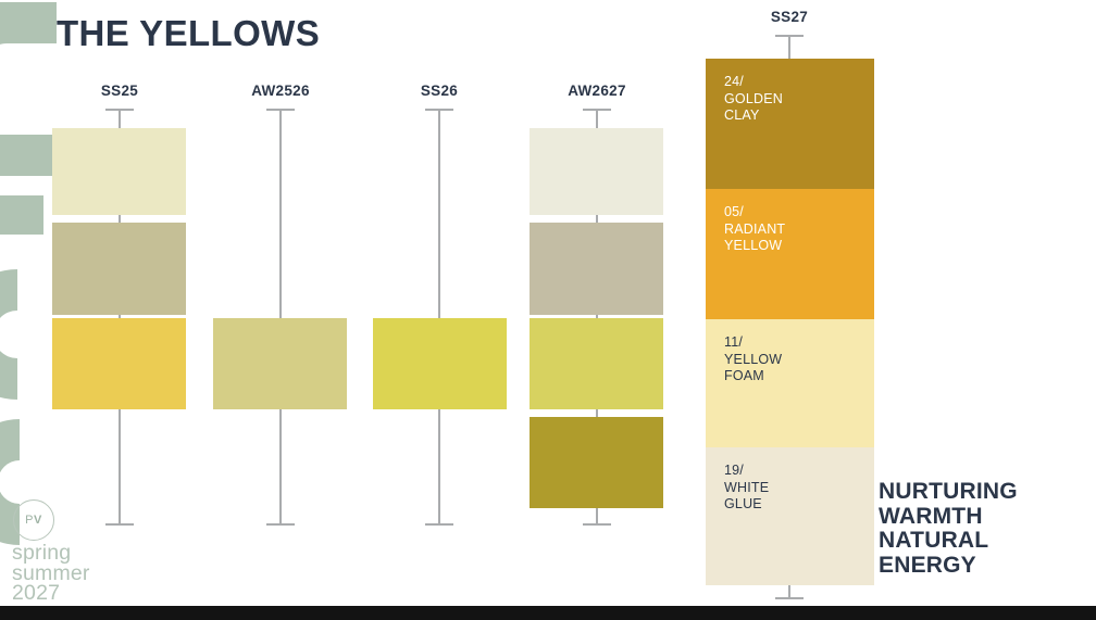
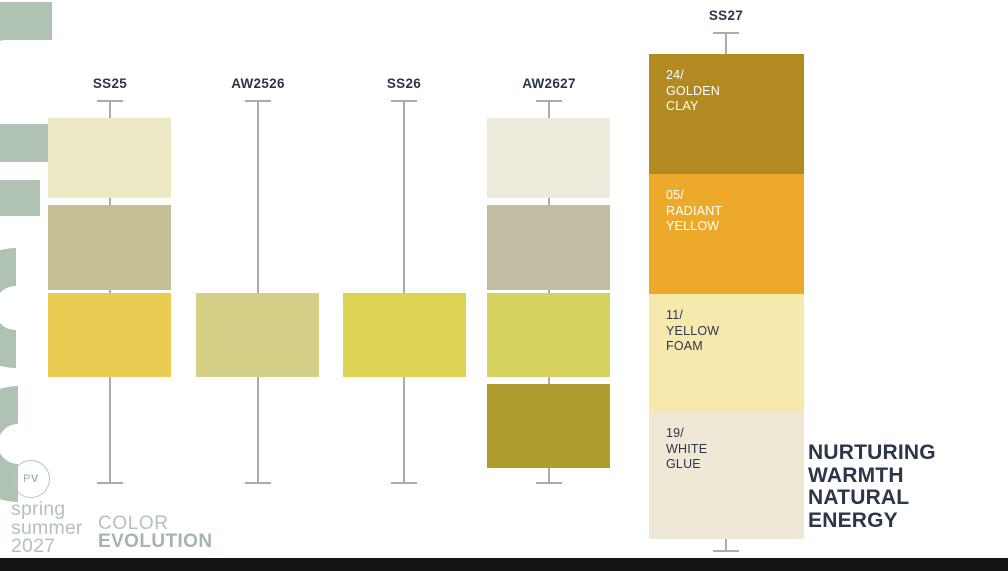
- THE YELLOWS
  SS25
  AW2526
  SS26
  AW2627
  SS27
  24/
  GOLDEN
  CLAY
  05/
  RADIANT
  YELLOW
  11/
  YELLOW
  FOAM
  19/
  WHITE
  GLUE
  NURTURING
  WARMTH
  NATURAL
  ENERGY
  P
  V
  spring
  summer
  2027
+ COLOR
+ EVOLUTION
